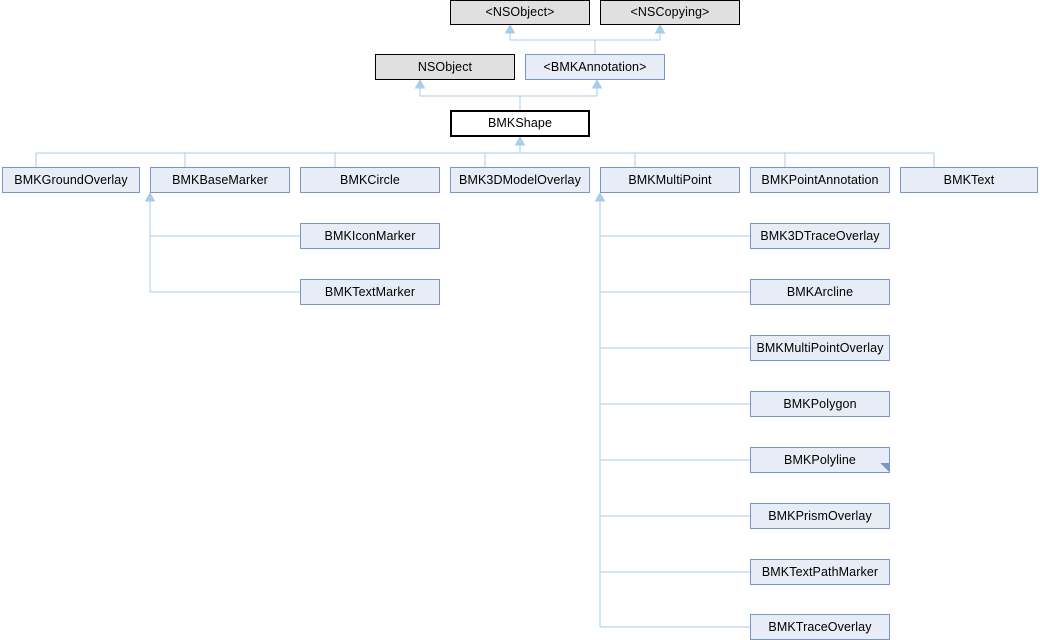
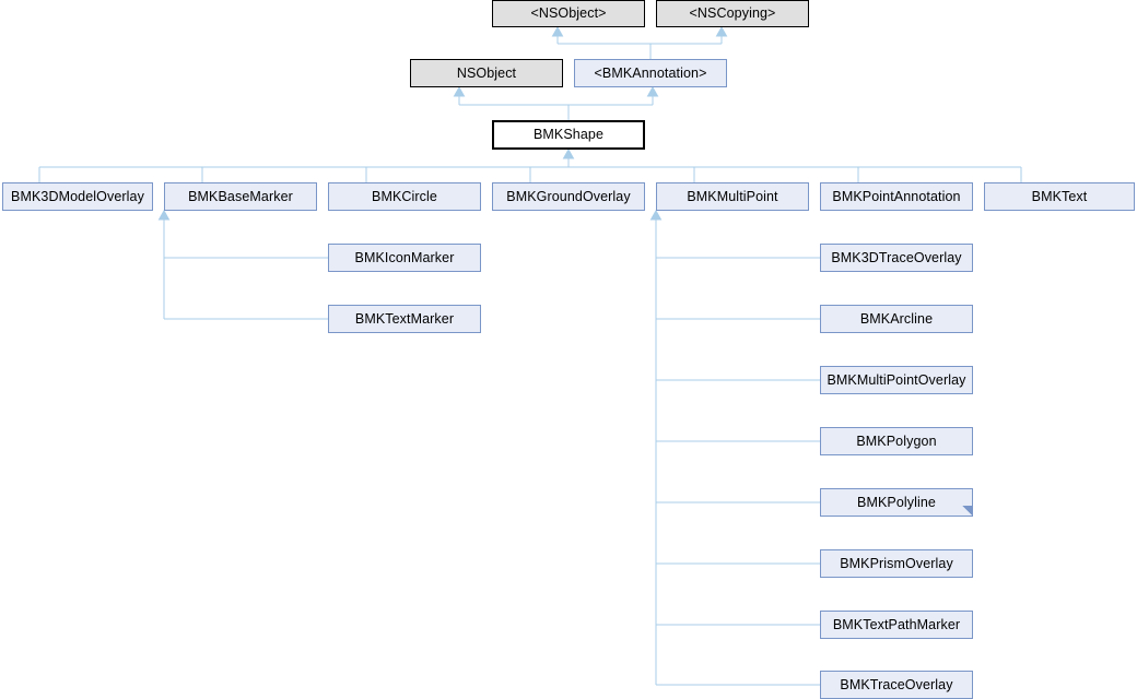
  <NSObject>
  <NSCopying>
  NSObject
  <BMKAnnotation>
  BMKShape
- BMKGroundOverlay
+ BMK3DModelOverlay
  BMKBaseMarker
  BMKCircle
- BMK3DModelOverlay
+ BMKGroundOverlay
  BMKMultiPoint
  BMKPointAnnotation
  BMKText
  BMKIconMarker
  BMKTextMarker
  BMK3DTraceOverlay
  BMKArcline
  BMKMultiPointOverlay
  BMKPolygon
  BMKPolyline
  BMKPrismOverlay
  BMKTextPathMarker
  BMKTraceOverlay
